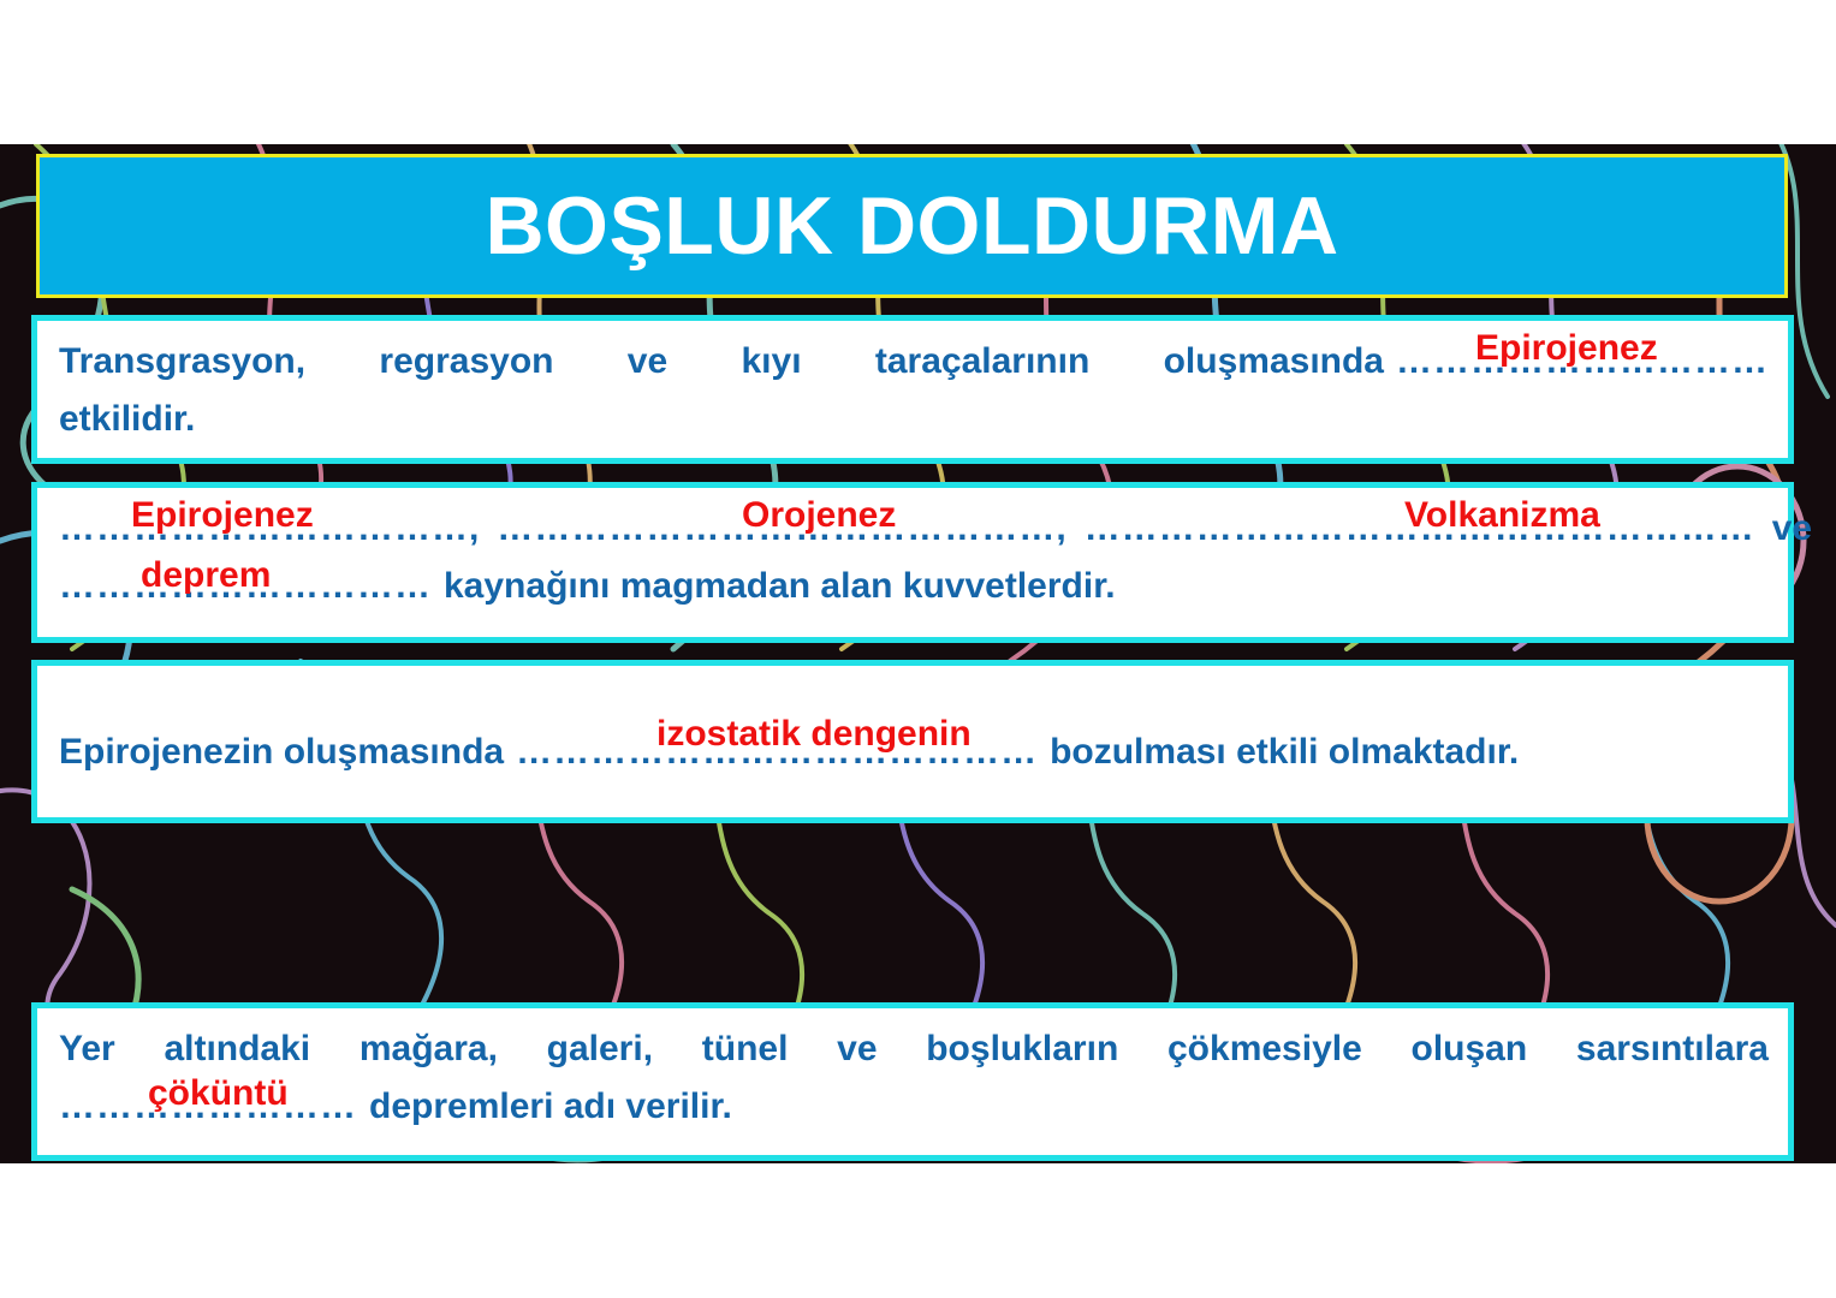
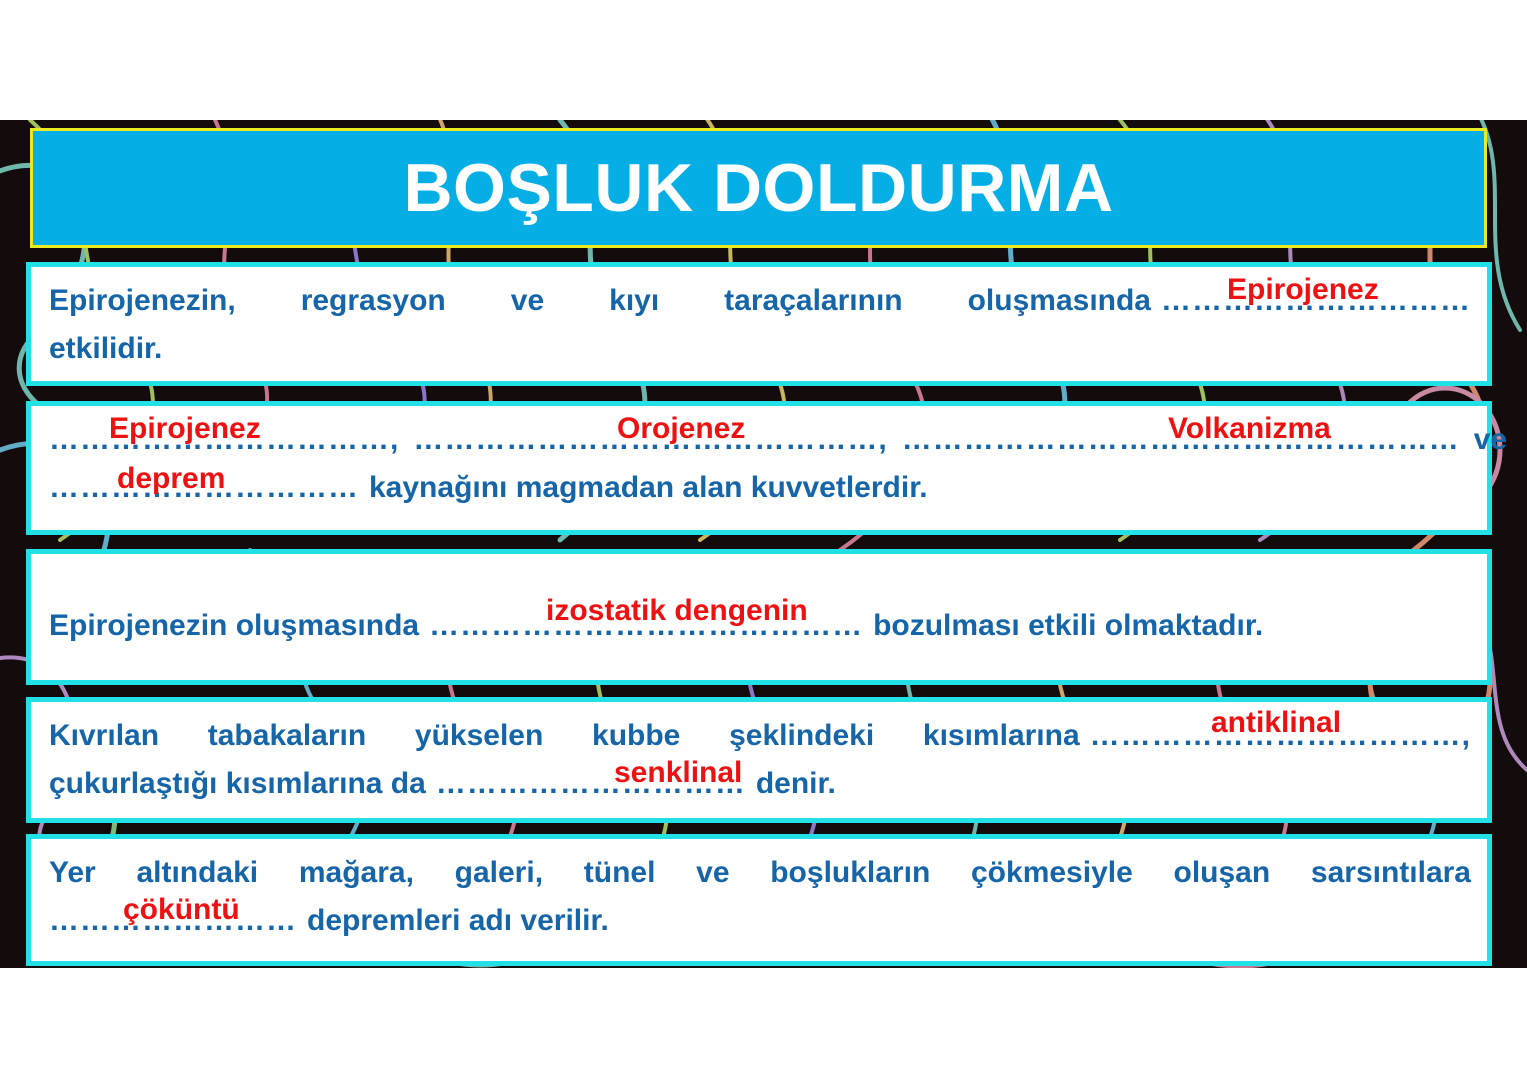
  BOŞLUK DOLDURMA
- Transgrasyon, regrasyon ve kıyı taraçalarının oluşmasında …………………………
+ Epirojenezin, regrasyon ve kıyı taraçalarının oluşmasında …………………………
  etkilidir.
  Epirojenez
  ……………………………, ………………………………………, ……………………………………………… ve
  ………………………… kaynağını magmadan alan kuvvetlerdir.
  Epirojenez
  Orojenez
  Volkanizma
  deprem
  Epirojenezin oluşmasında …………………………………… bozulması etkili olmaktadır.
  izostatik dengenin
+ Kıvrılan tabakaların yükselen kubbe şeklindeki kısımlarına ………………………………,
+ çukurlaştığı kısımlarına da ………………………… denir.
+ antiklinal
+ senklinal
  Yer altındaki mağara, galeri, tünel ve boşlukların çökmesiyle oluşan sarsıntılara
  …………………… depremleri adı verilir.
  çöküntü
